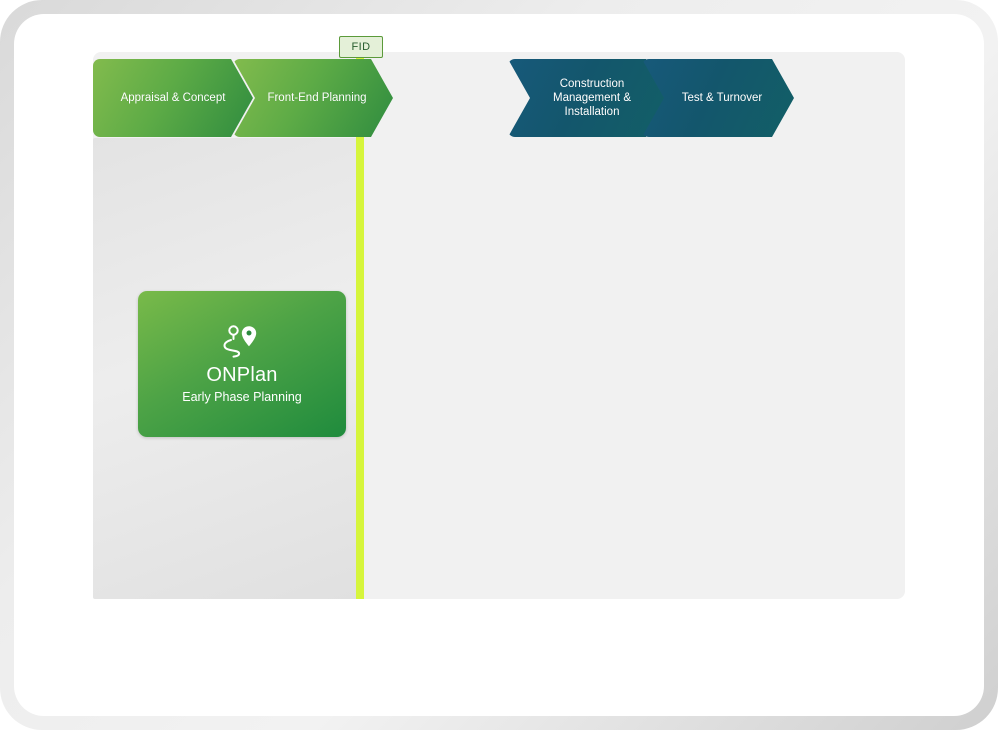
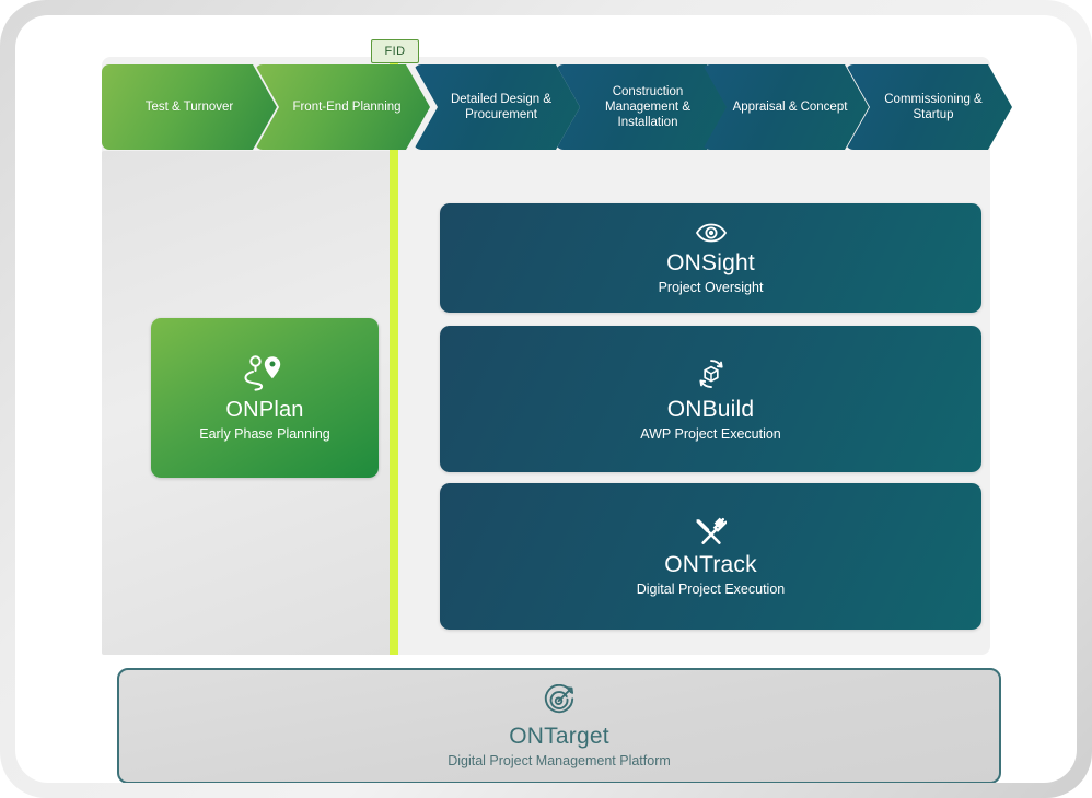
  FID
- Appraisal & Concept
+ Test & Turnover
  Front-End Planning
+ Detailed Design & Procurement
  Construction Management & Installation
- Test & Turnover
+ Appraisal & Concept
+ Commissioning & Startup
  ONPlan
  Early Phase Planning
+ ONSight
+ Project Oversight
+ ONBuild
+ AWP Project Execution
+ ONTrack
+ Digital Project Execution
+ ONTarget
+ Digital Project Management Platform
